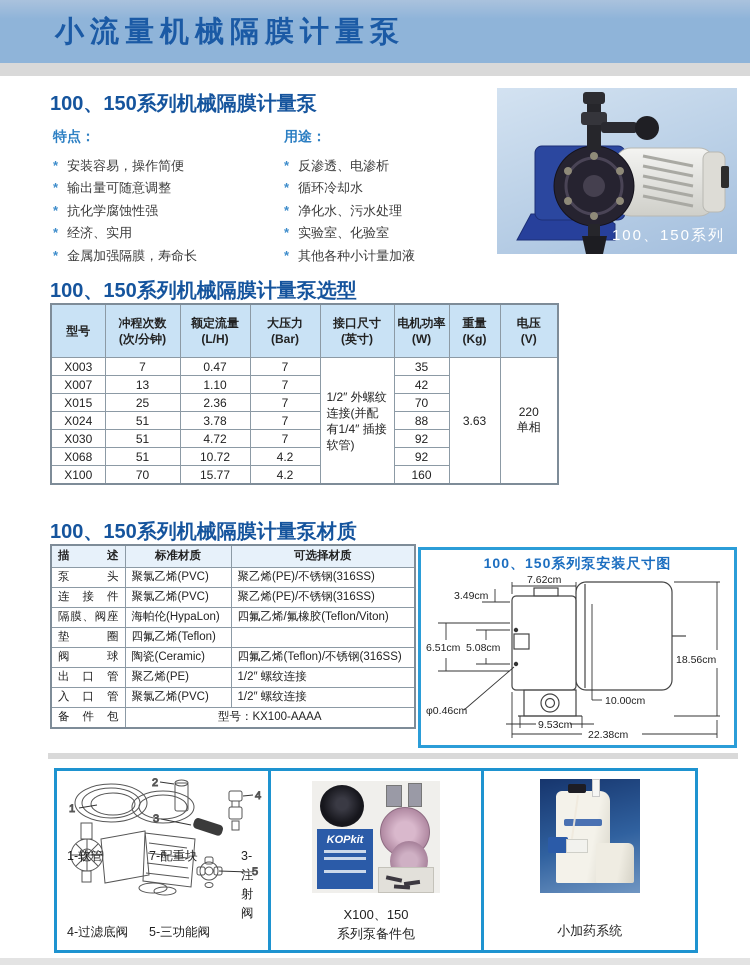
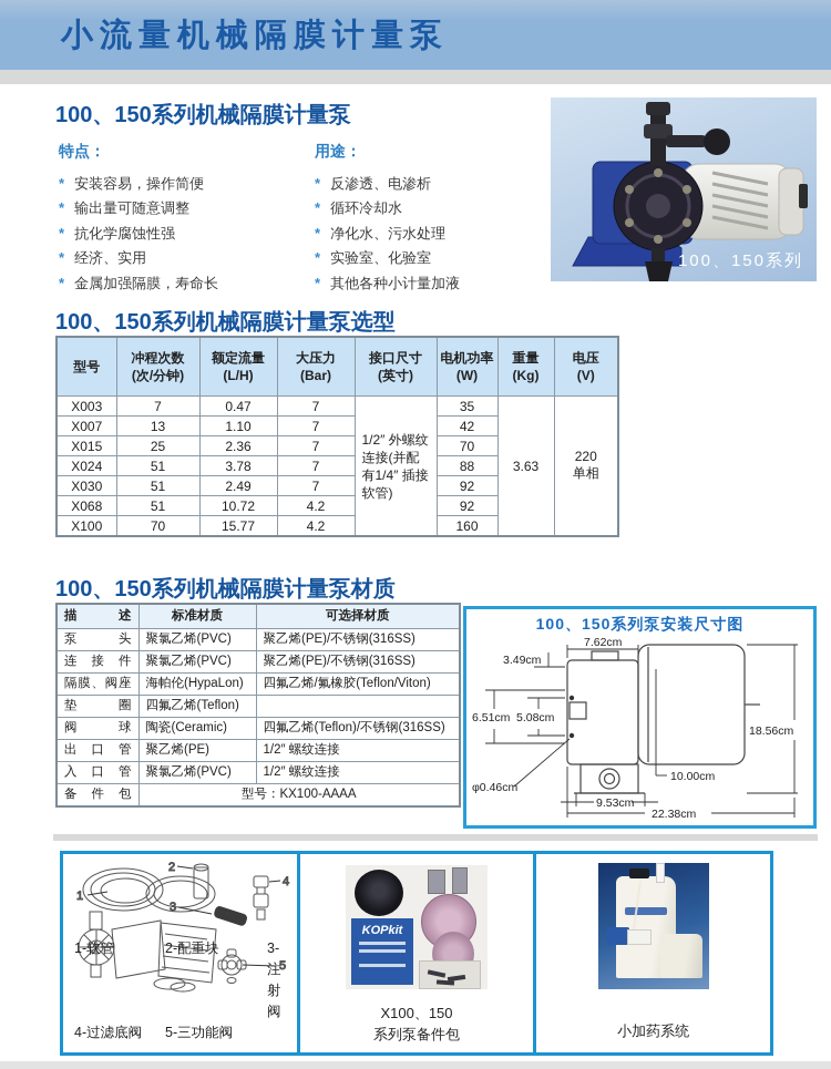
  小流量机械隔膜计量泵
  100、150系列机械隔膜计量泵
  特点：
  * 安装容易，操作简便
  * 输出量可随意调整
  * 抗化学腐蚀性强
  * 经济、实用
  * 金属加强隔膜，寿命长
  用途：
  * 反渗透、电渗析
  * 循环冷却水
  * 净化水、污水处理
  * 实验室、化验室
  * 其他各种小计量加液
  100、150系列
  100、150系列机械隔膜计量泵选型
  型号	冲程次数(次/分钟)	额定流量(L/H)	大压力(Bar)	接口尺寸(英寸)	电机功率(W)	重量(Kg)	电压(V)
  X003	7	0.47	7	1/2″ 外螺纹连接(并配有1/4″ 插接软管)	35	3.63	220单相
  X007	13	1.10	7	42
  X015	25	2.36	7	70
  X024	51	3.78	7	88
- X030	51	4.72	7	92
+ X030	51	2.49	7	92
  X068	51	10.72	4.2	92
  X100	70	15.77	4.2	160
  100、150系列机械隔膜计量泵材质
  描 述	标准材质	可选择材质
  泵 头	聚氯乙烯(PVC)	聚乙烯(PE)/不锈钢(316SS)
  连 接 件	聚氯乙烯(PVC)	聚乙烯(PE)/不锈钢(316SS)
  隔膜、阀座	海帕伦(HypaLon)	四氟乙烯/氟橡胶(Teflon/Viton)
  垫 圈	四氟乙烯(Teflon)
  阀 球	陶瓷(Ceramic)	四氟乙烯(Teflon)/不锈钢(316SS)
  出 口 管	聚乙烯(PE)	1/2″ 螺纹连接
  入 口 管	聚氯乙烯(PVC)	1/2″ 螺纹连接
  备 件 包	型号：KX100-AAAA
  100、150系列泵安装尺寸图
  7.62cm
  3.49cm
  6.51cm
  5.08cm
  18.56cm
  10.00cm
  φ0.46cm
  9.53cm
  22.38cm
  1
  2
  3
  4
  5
  1-软管
- 7-配重块
+ 2-配重块
  3-注射阀
  4-过滤底阀
  5-三功能阀
  KOPkit
  X100、150
  系列泵备件包
  小加药系统
